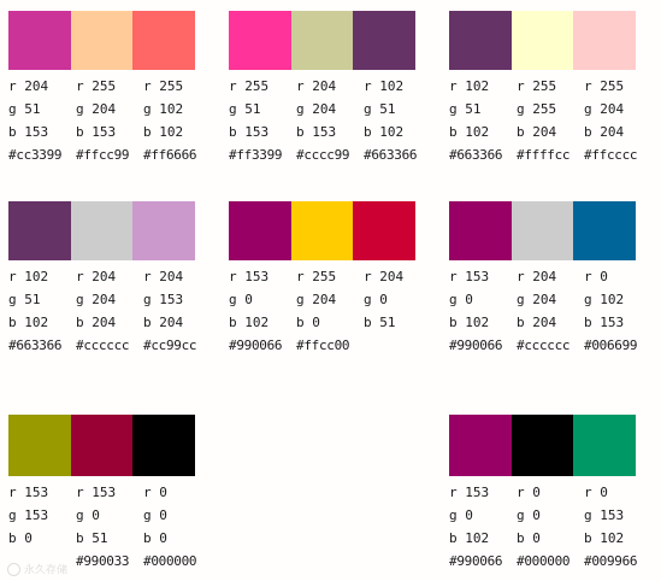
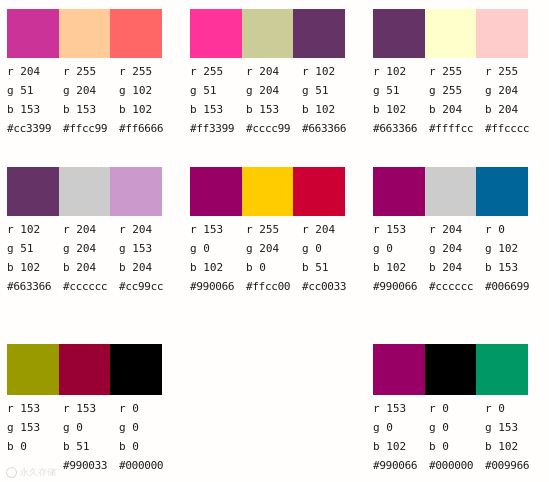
  r 204
  g 51
  b 153
  #cc3399
  r 255
  g 204
  b 153
  #ffcc99
  r 255
  g 102
  b 102
  #ff6666
  r 255
  g 51
  b 153
  #ff3399
  r 204
  g 204
  b 153
  #cccc99
  r 102
  g 51
  b 102
  #663366
  r 102
  g 51
  b 102
  #663366
  r 255
  g 255
  b 204
  #ffffcc
  r 255
  g 204
  b 204
  #ffcccc
  r 102
  g 51
  b 102
  #663366
  r 204
  g 204
  b 204
  #cccccc
  r 204
  g 153
  b 204
  #cc99cc
  r 153
  g 0
  b 102
  #990066
  r 255
  g 204
  b 0
  #ffcc00
  r 204
  g 0
  b 51
+ #cc0033
  r 153
  g 0
  b 102
  #990066
  r 204
  g 204
  b 204
  #cccccc
  r 0
  g 102
  b 153
  #006699
  r 153
  g 153
  b 0
  r 153
  g 0
  b 51
  #990033
  r 0
  g 0
  b 0
  #000000
  r 153
  g 0
  b 102
  #990066
  r 0
  g 0
  b 0
  #000000
  r 0
  g 153
  b 102
  #009966
  永久存储
